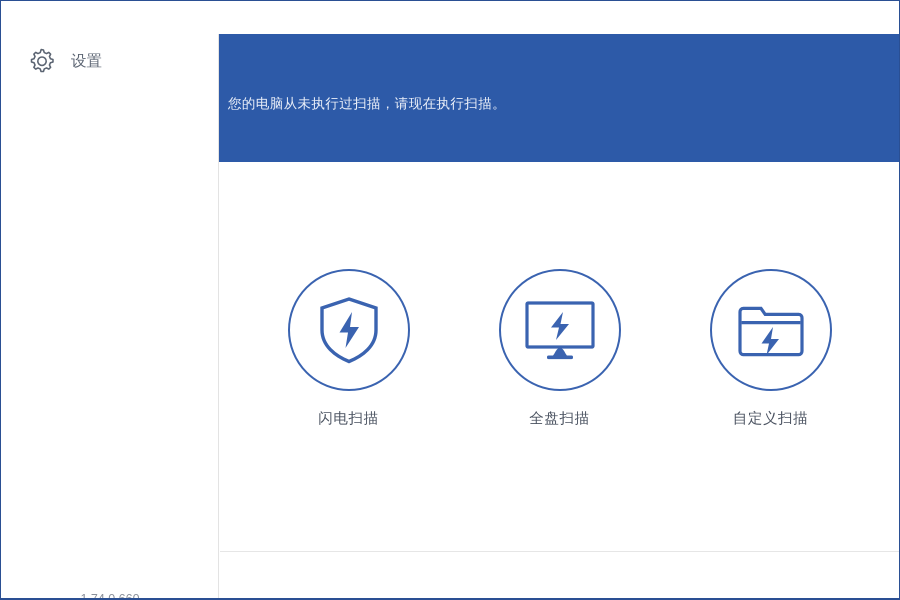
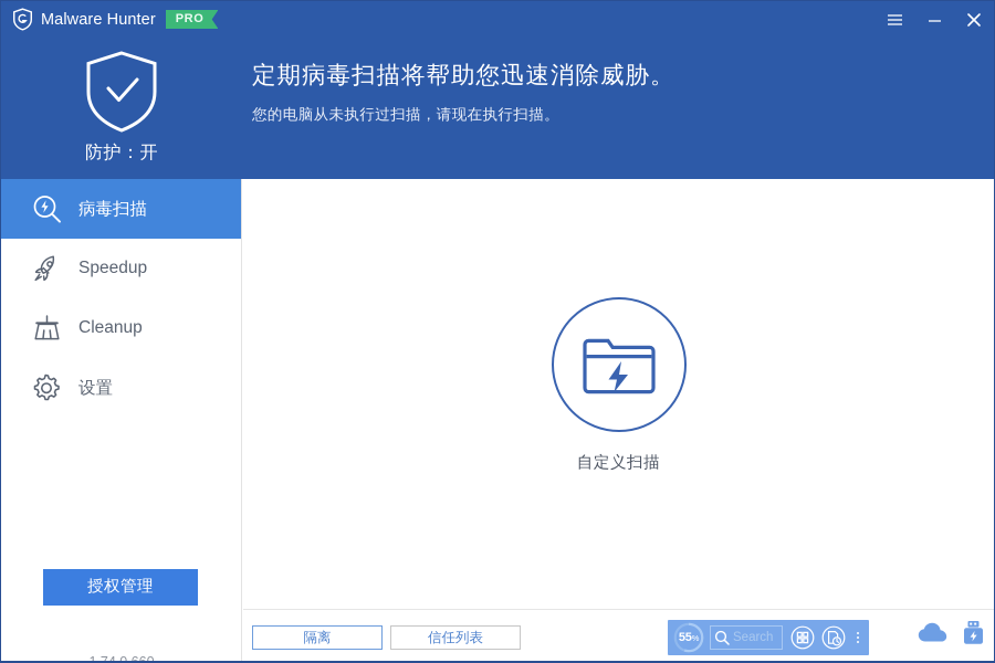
+ Malware Hunter
+ PRO
+ 防护：开
+ 病毒扫描
+ Speedup
+ Cleanup
  设置
+ 授权管理
+ 定期病毒扫描将帮助您迅速消除威胁。
  您的电脑从未执行过扫描，请现在执行扫描。
- 闪电扫描
- 全盘扫描
  自定义扫描
+ 隔离
+ 信任列表
+ 55%
+ Search
